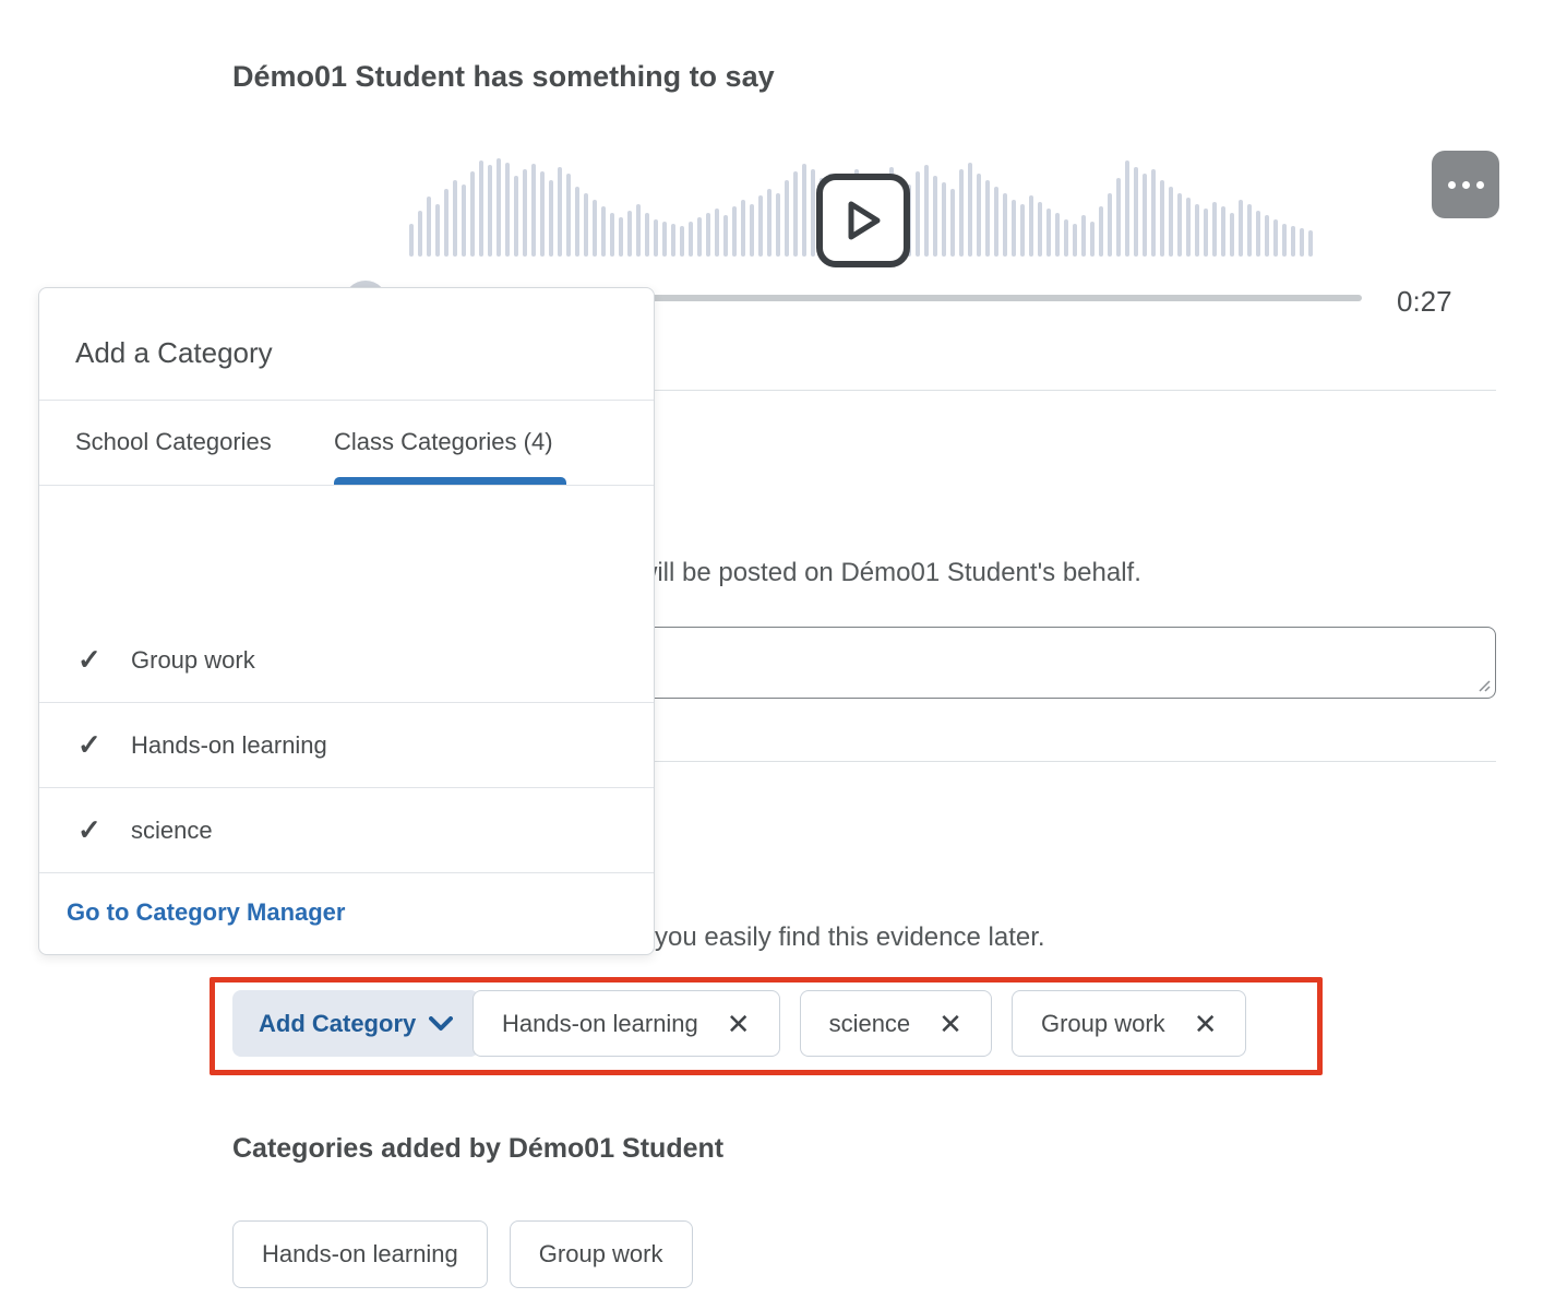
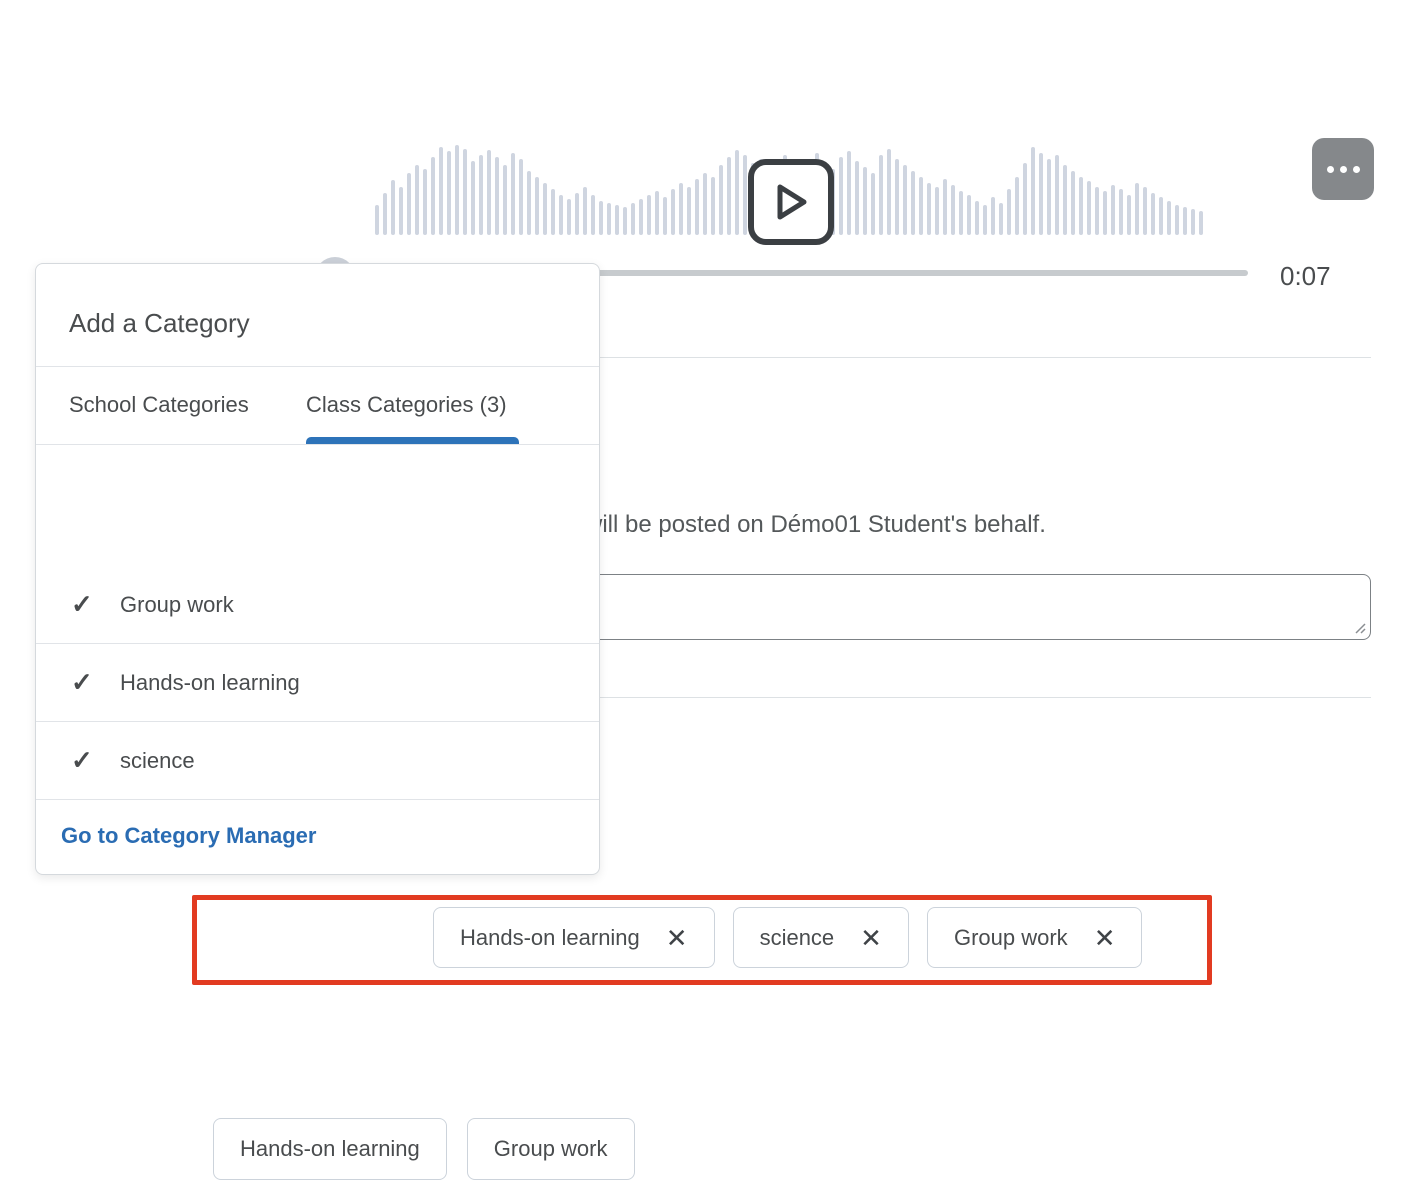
- Démo01 Student has something to say
- 0:27
+ 0:07
  ill be posted on Démo01 Student's behalf.
- you easily find this evidence later.
- Add Category
  Hands-on learning
  ✕
  science
  ✕
  Group work
  ✕
- Categories added by Démo01 Student
  Hands-on learning
  Group work
  Add a Category
  School Categories
- Class Categories (4)
+ Class Categories (3)
  ✓
  Group work
  ✓
  Hands-on learning
  ✓
  science
  Go to Category Manager
